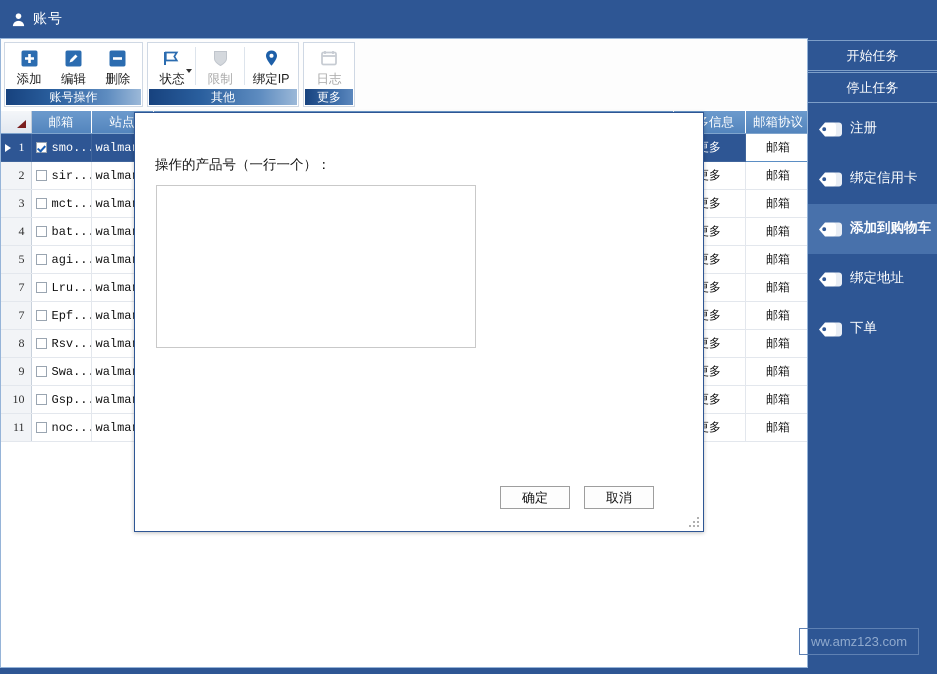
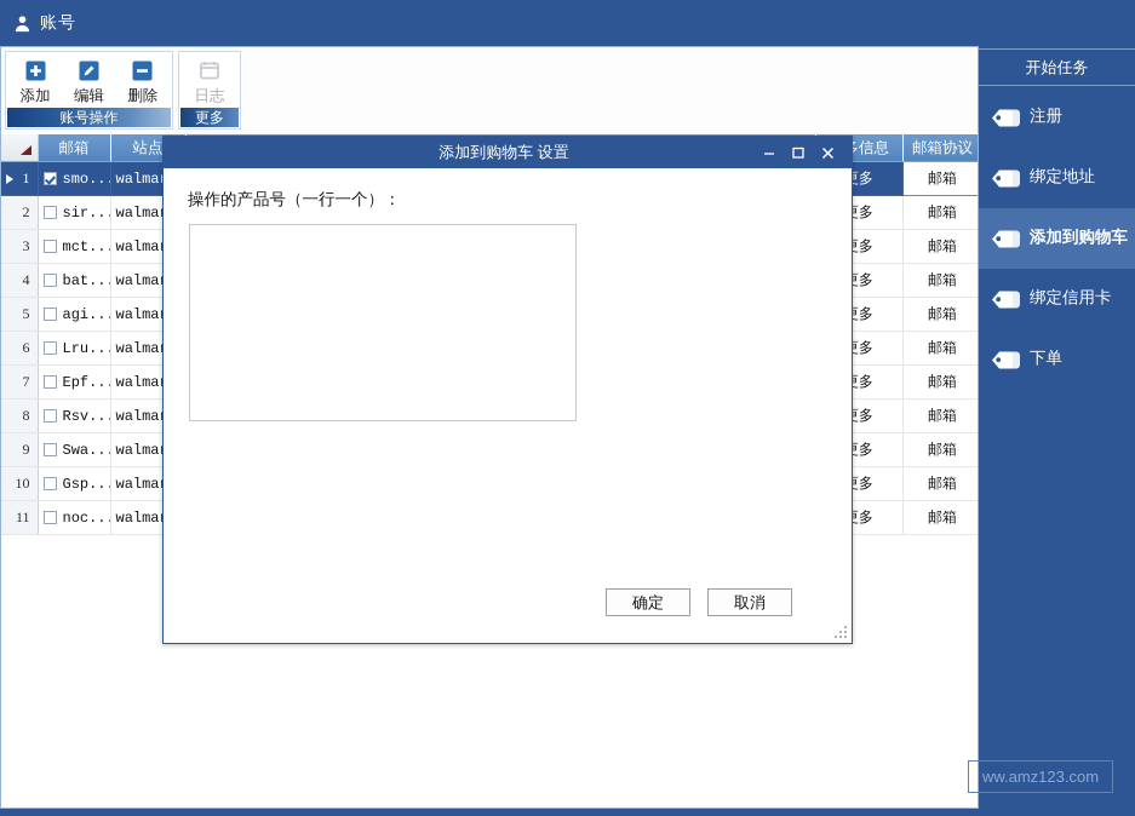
  账号
  添加
  编辑
  删除
  账号操作
- 状态
- 限制
- 绑定IP
- 其他
  日志
  更多
  	邮箱	站点		信息	邮箱协议
  1	smo..	walma		多	邮箱
  2	sir..	walma		多	邮箱
  3	mct..	walma		多	邮箱
  4	bat..	walma		多	邮箱
  5	agi..	walma		多	邮箱
- 7	Lru..	walma		多	邮箱
+ 6	Lru..	walma		多	邮箱
  7	Epf..	walma		多	邮箱
  8	Rsv..	walma		多	邮箱
  9	Swa..	walma		多	邮箱
  10	Gsp..	walma		多	邮箱
  11	noc..	walma		多	邮箱
  开始任务
- 停止任务
  注册
- 绑定信用卡
+ 绑定地址
  添加到购物车
- 绑定地址
+ 绑定信用卡
  下单
  ww.amz123.com
+ 添加到购物车 设置
  操作的产品号（一行一个）：
  确定
  取消
